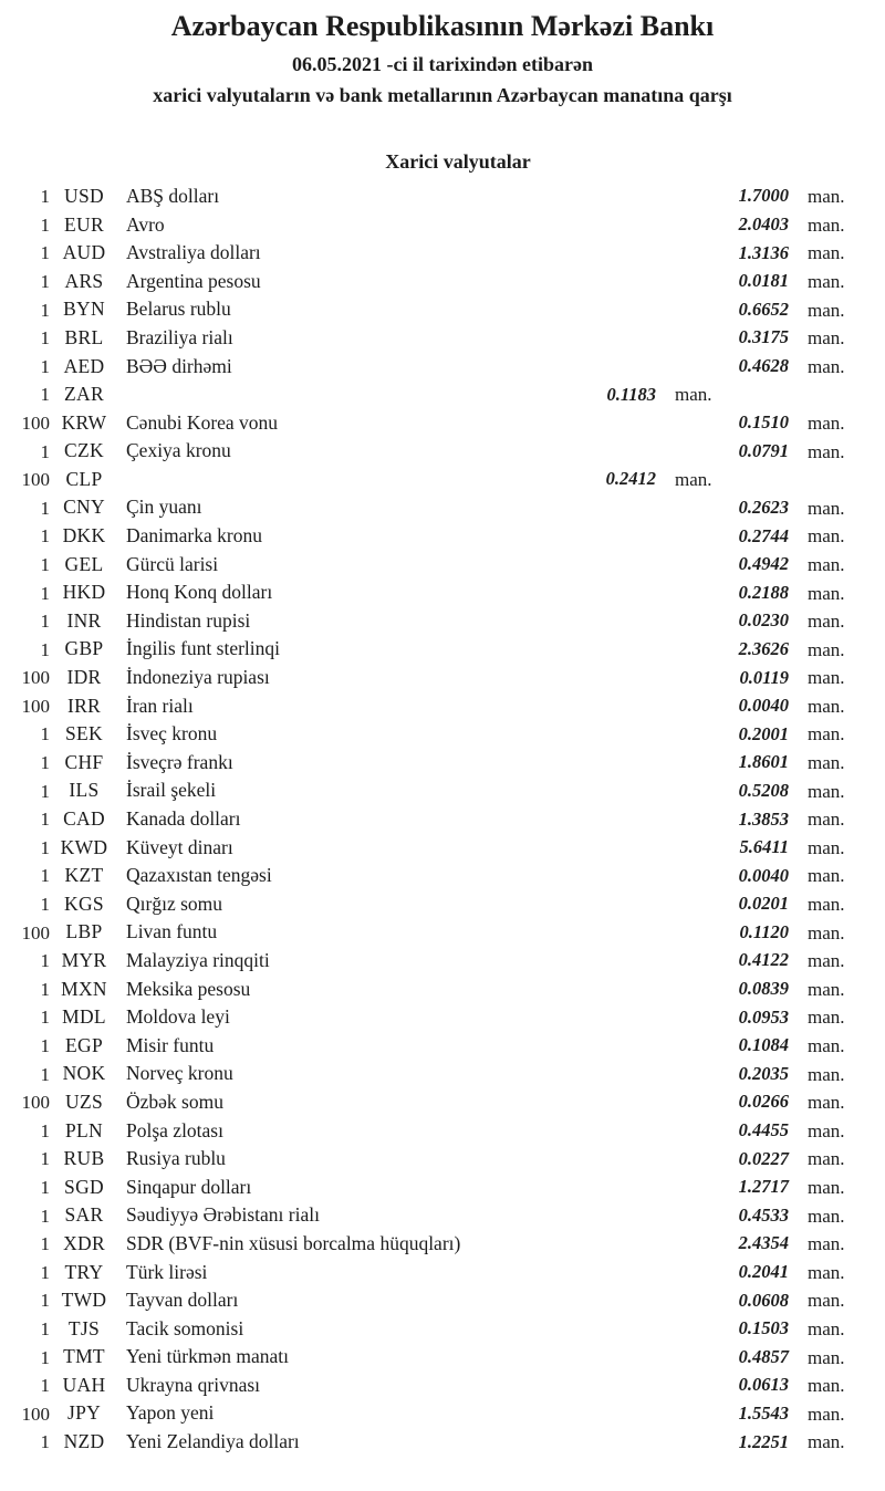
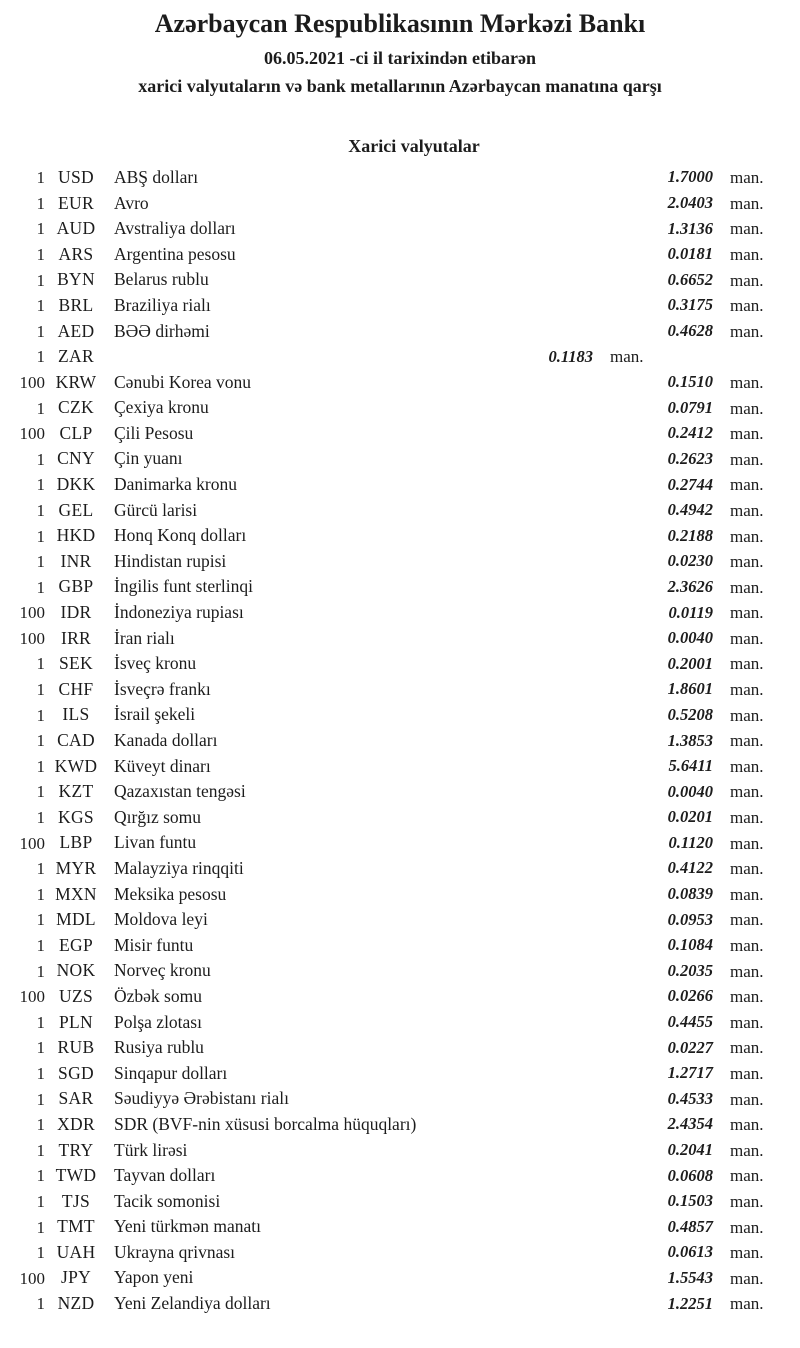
  Azərbaycan Respublikasının Mərkəzi Bankı
  06.05.2021 -ci il tarixindən etibarən
  xarici valyutaların və bank metallarının Azərbaycan manatına qarşı
  Xarici valyutalar
  1
  USD
  ABŞ dolları
  1.7000
  man.
  1
  EUR
  Avro
  2.0403
  man.
  1
  AUD
  Avstraliya dolları
  1.3136
  man.
  1
  ARS
  Argentina pesosu
  0.0181
  man.
  1
  BYN
  Belarus rublu
  0.6652
  man.
  1
  BRL
  Braziliya rialı
  0.3175
  man.
  1
  AED
  BƏƏ dirhəmi
  0.4628
  man.
  1
  ZAR
  0.1183
  man.
  100
  KRW
  Cənubi Korea vonu
  0.1510
  man.
  1
  CZK
  Çexiya kronu
  0.0791
  man.
  100
  CLP
+ Çili Pesosu
  0.2412
  man.
  1
  CNY
  Çin yuanı
  0.2623
  man.
  1
  DKK
  Danimarka kronu
  0.2744
  man.
  1
  GEL
  Gürcü larisi
  0.4942
  man.
  1
  HKD
  Honq Konq dolları
  0.2188
  man.
  1
  INR
  Hindistan rupisi
  0.0230
  man.
  1
  GBP
  İngilis funt sterlinqi
  2.3626
  man.
  100
  IDR
  İndoneziya rupiası
  0.0119
  man.
  100
  IRR
  İran rialı
  0.0040
  man.
  1
  SEK
  İsveç kronu
  0.2001
  man.
  1
  CHF
  İsveçrə frankı
  1.8601
  man.
  1
  ILS
  İsrail şekeli
  0.5208
  man.
  1
  CAD
  Kanada dolları
  1.3853
  man.
  1
  KWD
  Küveyt dinarı
  5.6411
  man.
  1
  KZT
  Qazaxıstan tengəsi
  0.0040
  man.
  1
  KGS
  Qırğız somu
  0.0201
  man.
  100
  LBP
  Livan funtu
  0.1120
  man.
  1
  MYR
  Malayziya rinqqiti
  0.4122
  man.
  1
  MXN
  Meksika pesosu
  0.0839
  man.
  1
  MDL
  Moldova leyi
  0.0953
  man.
  1
  EGP
  Misir funtu
  0.1084
  man.
  1
  NOK
  Norveç kronu
  0.2035
  man.
  100
  UZS
  Özbək somu
  0.0266
  man.
  1
  PLN
  Polşa zlotası
  0.4455
  man.
  1
  RUB
  Rusiya rublu
  0.0227
  man.
  1
  SGD
  Sinqapur dolları
  1.2717
  man.
  1
  SAR
  Səudiyyə Ərəbistanı rialı
  0.4533
  man.
  1
  XDR
  SDR (BVF-nin xüsusi borcalma hüquqları)
  2.4354
  man.
  1
  TRY
  Türk lirəsi
  0.2041
  man.
  1
  TWD
  Tayvan dolları
  0.0608
  man.
  1
  TJS
  Tacik somonisi
  0.1503
  man.
  1
  TMT
  Yeni türkmən manatı
  0.4857
  man.
  1
  UAH
  Ukrayna qrivnası
  0.0613
  man.
  100
  JPY
  Yapon yeni
  1.5543
  man.
  1
  NZD
  Yeni Zelandiya dolları
  1.2251
  man.
